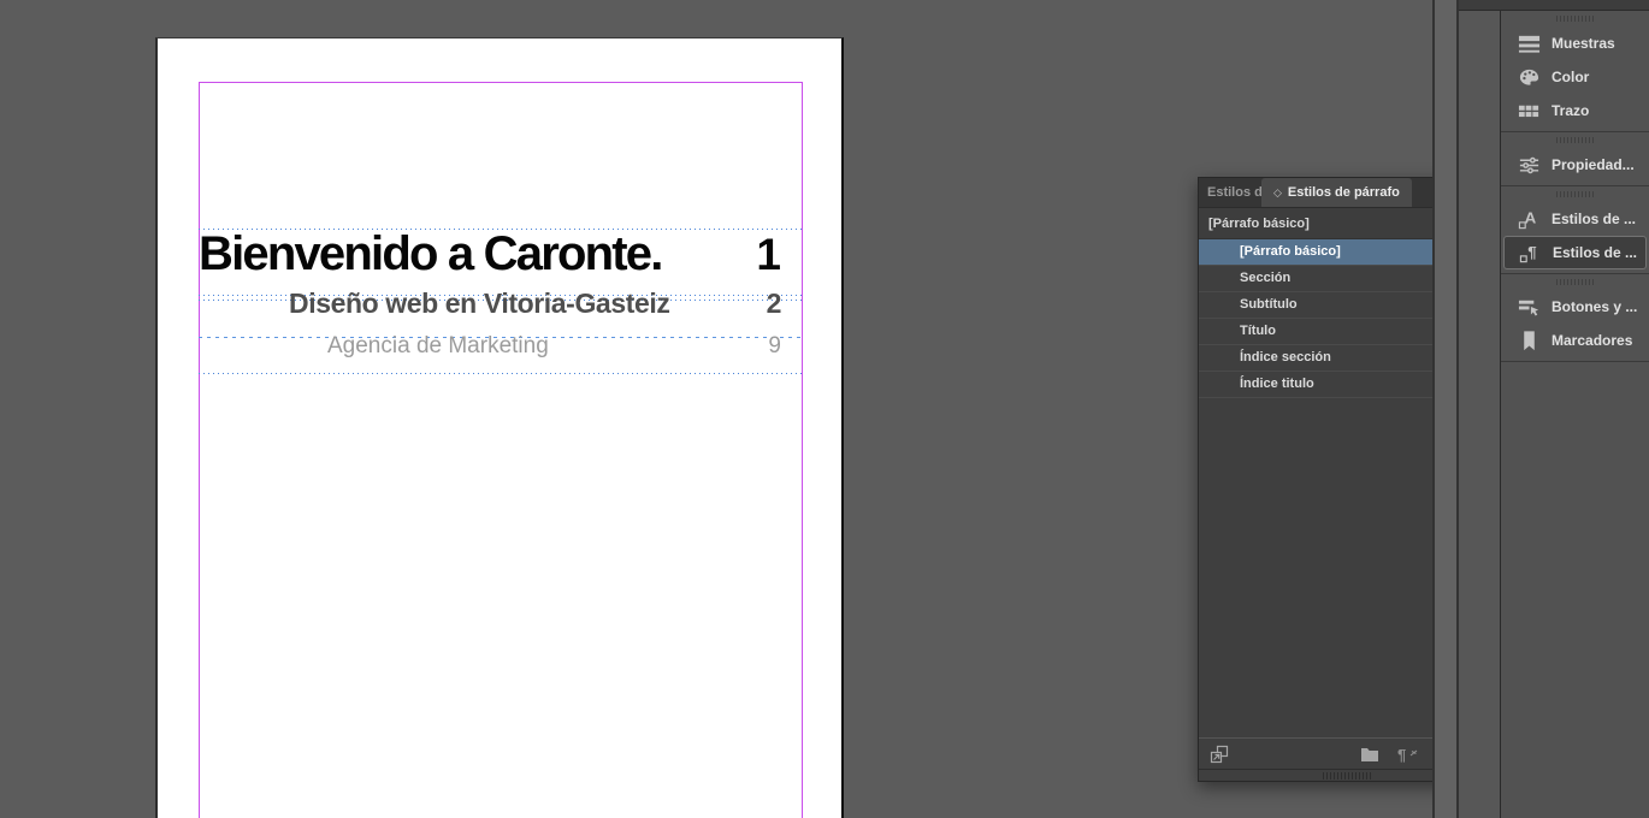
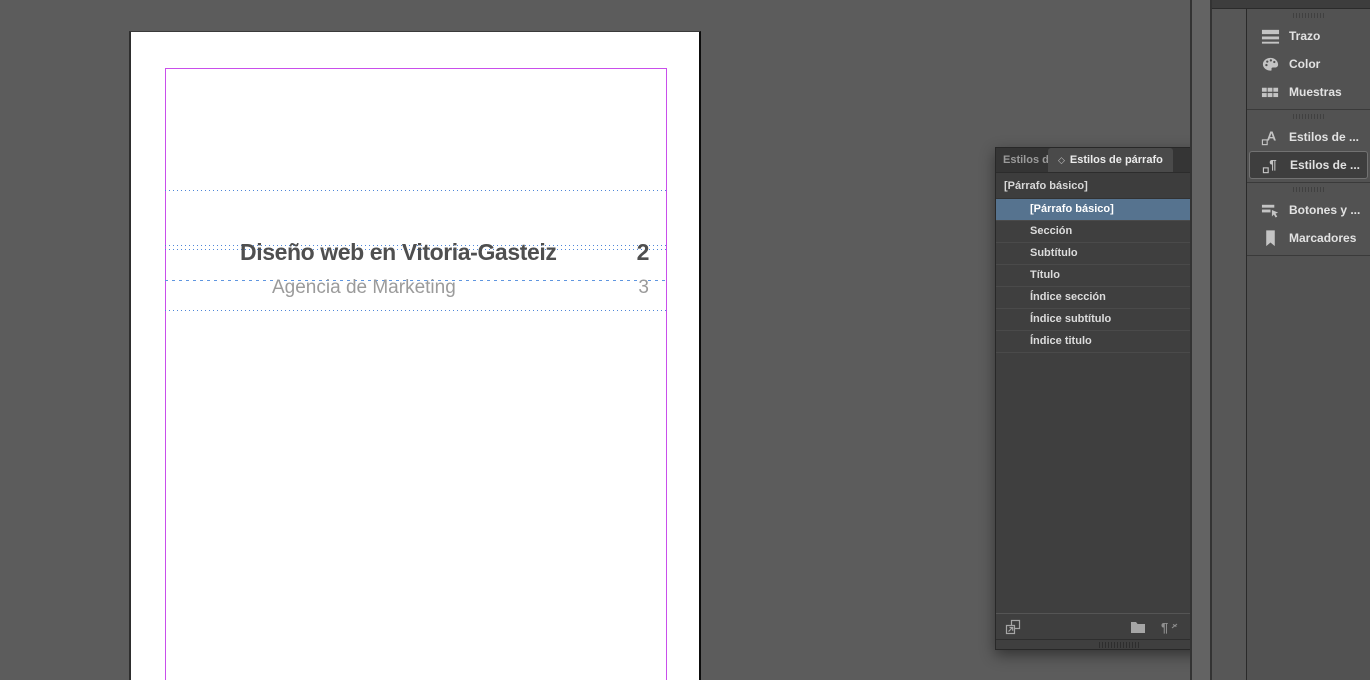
- Bienvenido a Caronte.
- 1
  Diseño web en Vitoria-Gasteiz
  2
  Agencia de Marketing
- 9
+ 3
  Estilos d
  ◇
  Estilos de párrafo
  [Párrafo básico]
  [Párrafo básico]
  Sección
  Subtítulo
  Título
  Índice sección
+ Índice subtítulo
  Índice titulo
  ¶
- Muestras
+ Trazo
  Color
- Trazo
+ Muestras
- Propiedad...
  A
  Estilos de ...
  ¶
  Estilos de ...
  Botones y ...
  Marcadores
